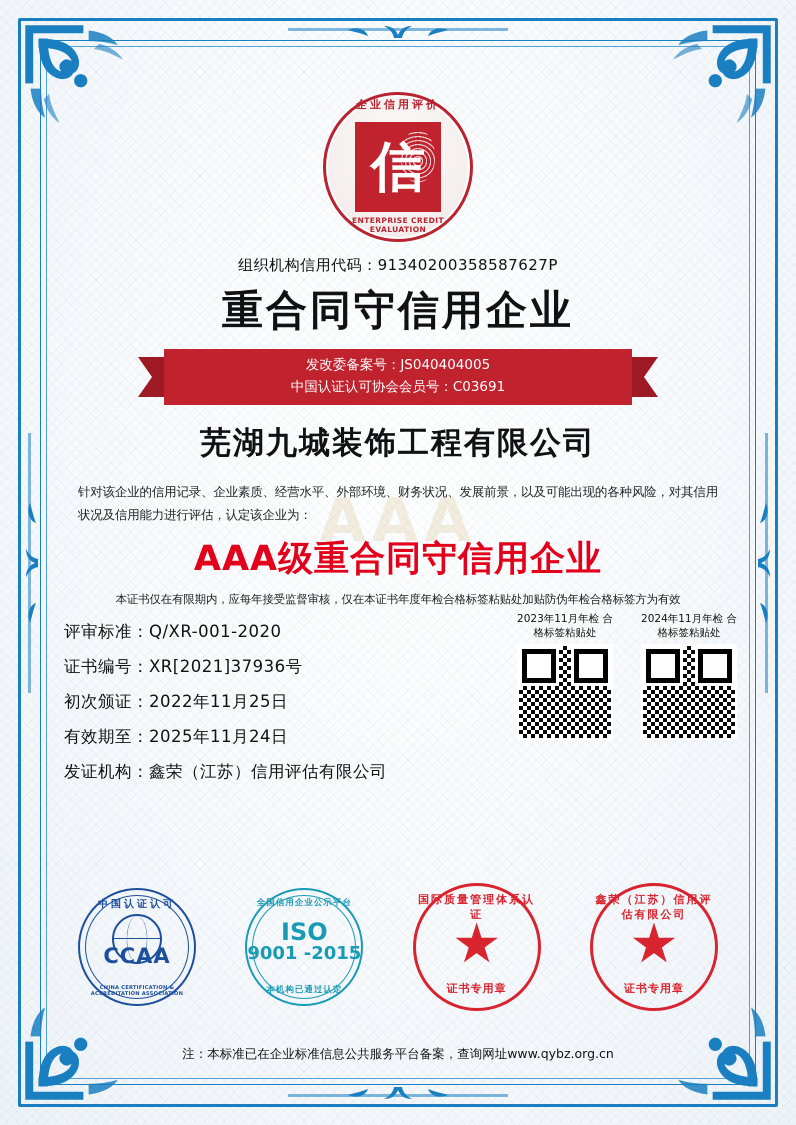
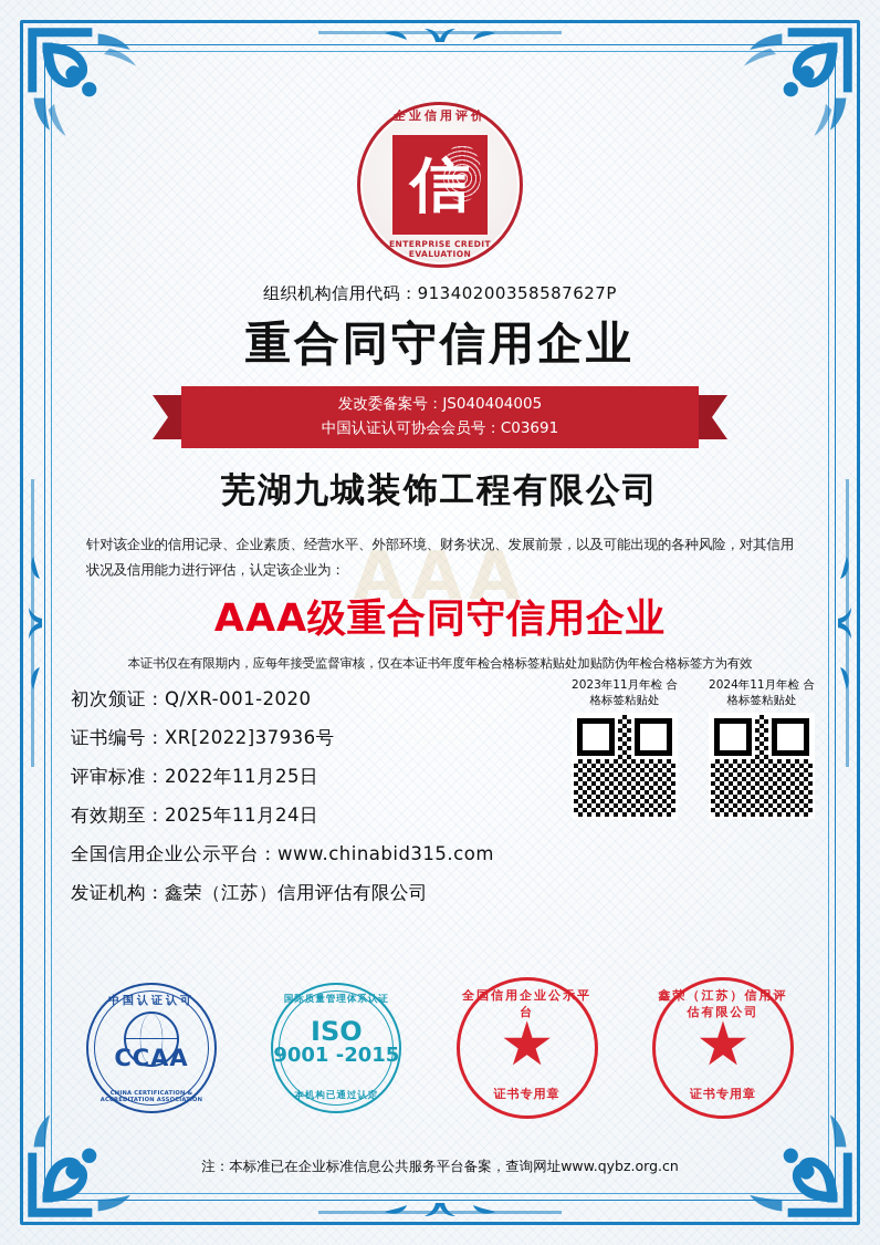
  企业信用评价
  信
  ENTERPRISE CREDIT EVALUATION
  组织机构信用代码：91340200358587627P
  重合同守信用企业
  发改委备案号：JS040404005
  中国认证认可协会会员号：C03691
  芜湖九城装饰工程有限公司
  AAA
  针对该企业的信用记录、企业素质、经营水平、外部环境、财务状况、发展前景，以及可能出现的各种风险，对其信用状况及信用能力进行评估，认定该企业为：
  AAA级重合同守信用企业
  本证书仅在有限期内，应每年接受监督审核，仅在本证书年度年检合格标签粘贴处加贴防伪年检合格标签方为有效
- 评审标准：Q/XR-001-2020
+ 初次颁证：Q/XR-001-2020
- 证书编号：XR[2021]37936号
+ 证书编号：XR[2022]37936号
- 初次颁证：2022年11月25日
+ 评审标准：2022年11月25日
  有效期至：2025年11月24日
+ 全国信用企业公示平台：www.chinabid315.com
  发证机构：鑫荣（江苏）信用评估有限公司
  2023年11月年检 合格标签粘贴处
  2024年11月年检 合格标签粘贴处
  中国认证认可
  CCAA
- 全国信用企业公示平台
+ 国际质量管理体系认证
  ISO
  9001 -2015
  本机构已通过认定
- 国际质量管理体系认证
+ 全国信用企业公示平台
  证书专用章
  鑫荣（江苏）信用评估有限公司
  证书专用章
  注：本标准已在企业标准信息公共服务平台备案，查询网址www.qybz.org.cn
